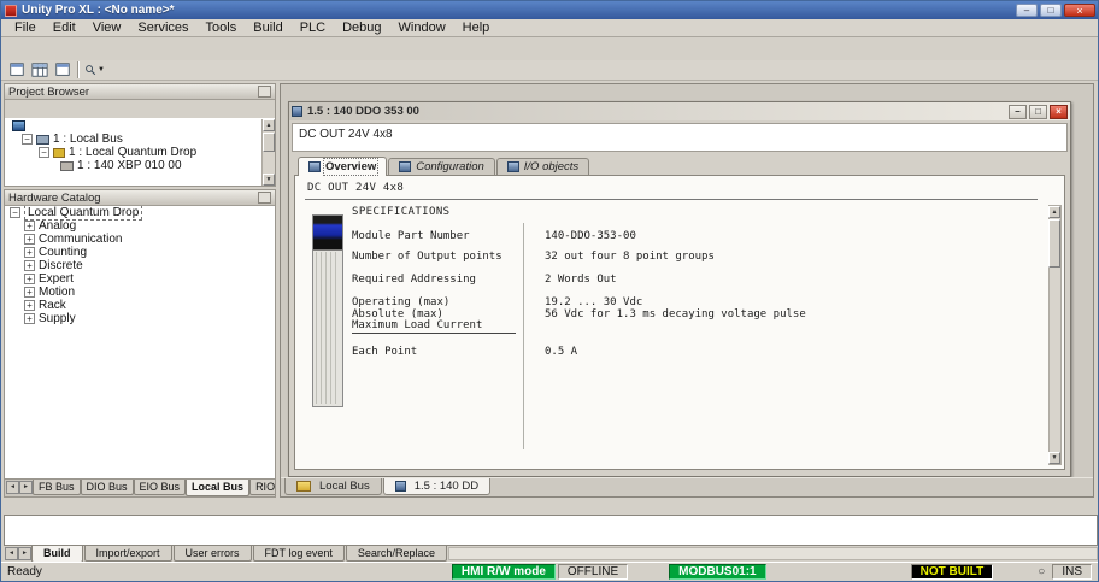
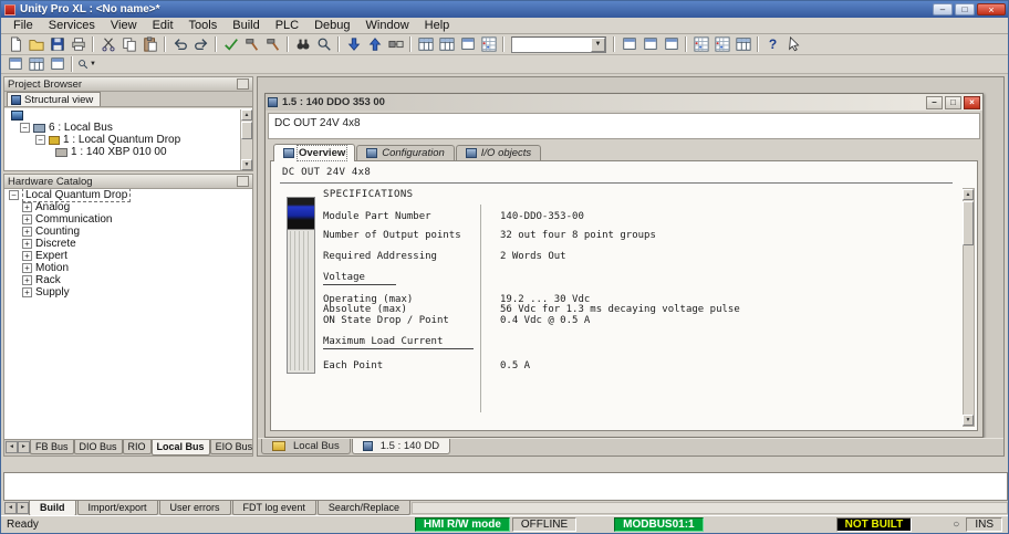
  Unity Pro XL : <No name>*
  –
  □
  ×
  File
- Edit
+ Services
  View
- Services
+ Edit
  Tools
  Build
  PLC
  Debug
  Window
  Help
+ ?
  Project Browser
+ Structural view
  −
- 1 : Local Bus
+ 6 : Local Bus
  −
  1 : Local Quantum Drop
  1 : 140 XBP 010 00
  Hardware Catalog
  −
  Local Quantum Drop
  +
  Analog
  +
  Communication
  +
  Counting
  +
  Discrete
  +
  Expert
  +
  Motion
  +
  Rack
  +
  Supply
  FB Bus
  DIO Bus
- EIO Bus
+ RIO
  Local Bus
- RIO
+ EIO Bus
  1.5 : 140 DDO 353 00
  –
  □
  ×
  DC OUT 24V 4x8
  Overview
  Configuration
  I/O objects
  DC OUT 24V 4x8
  SPECIFICATIONS
  Module Part Number
  140-DDO-353-00
  Number of Output points
  32 out four 8 point groups
  Required Addressing
  2 Words Out
+ Voltage
  Operating (max)
  19.2 ... 30 Vdc
  Absolute (max)
  56 Vdc for 1.3 ms decaying voltage pulse
+ ON State Drop / Point
+ 0.4 Vdc @ 0.5 A
  Maximum Load Current
  Each Point
  0.5 A
  Local Bus
  1.5 : 140 DD
  Build
  Import/export
  User errors
  FDT log event
  Search/Replace
  Ready
  HMI R/W mode
  OFFLINE
  MODBUS01:1
  NOT BUILT
  ○
  INS
